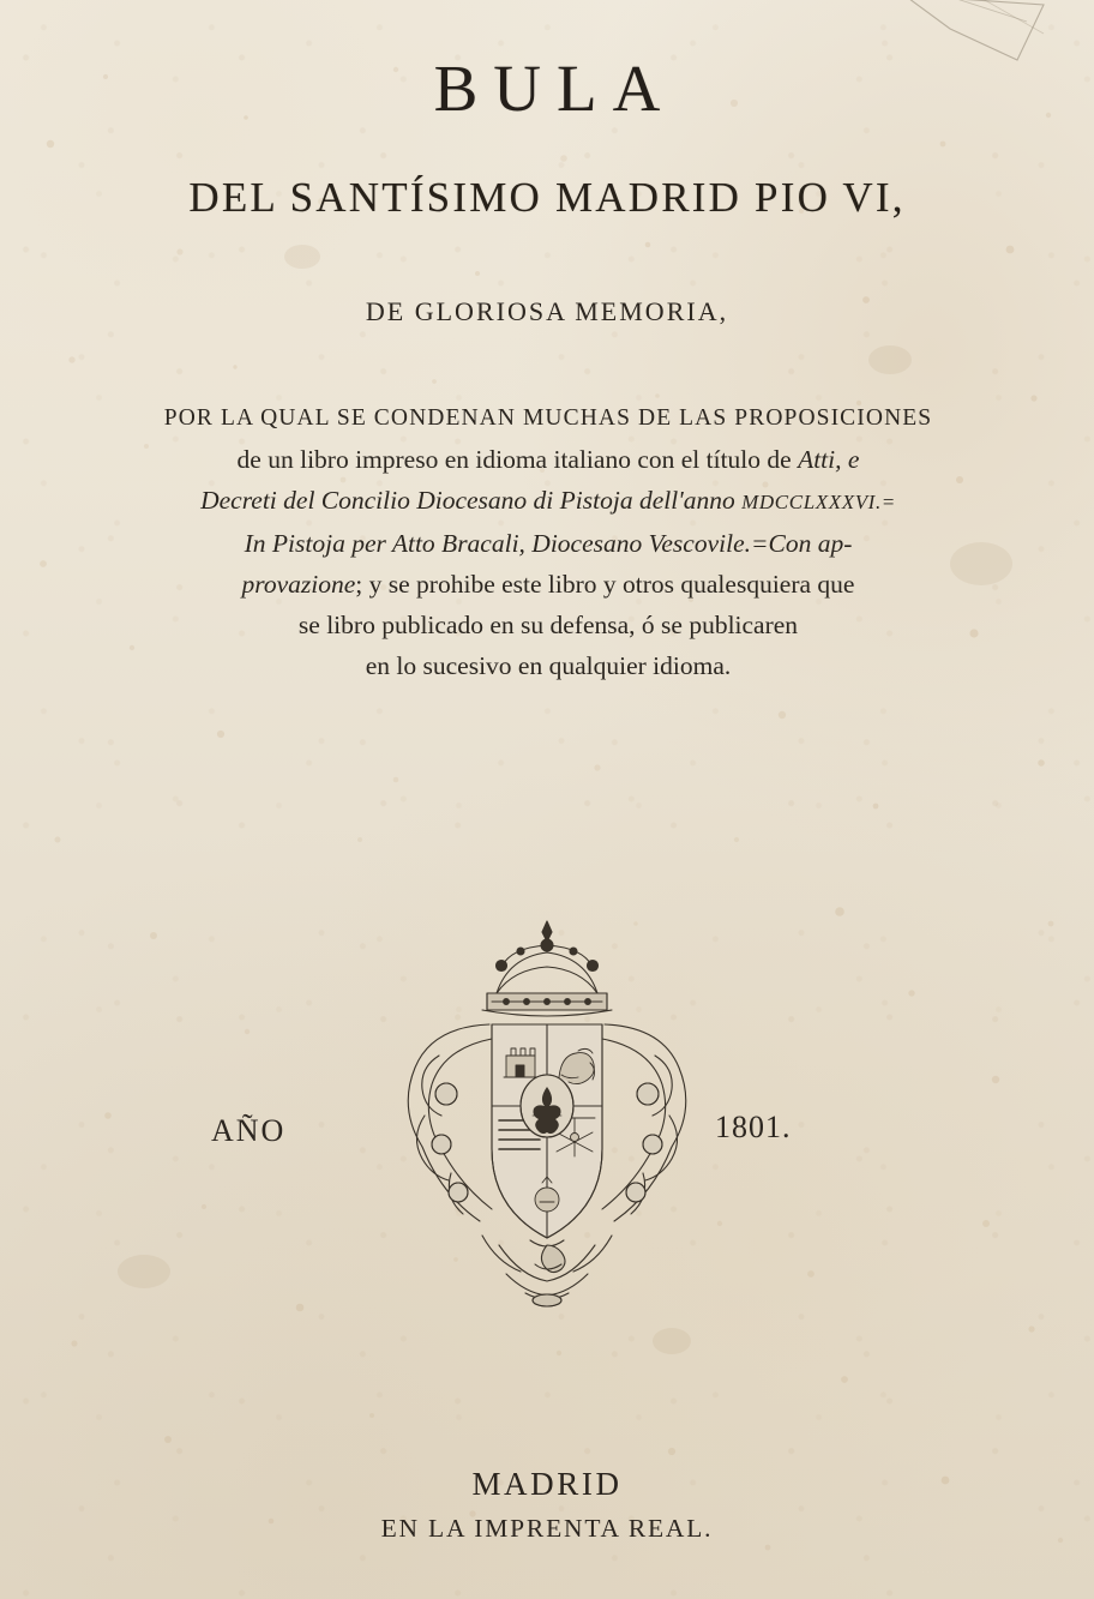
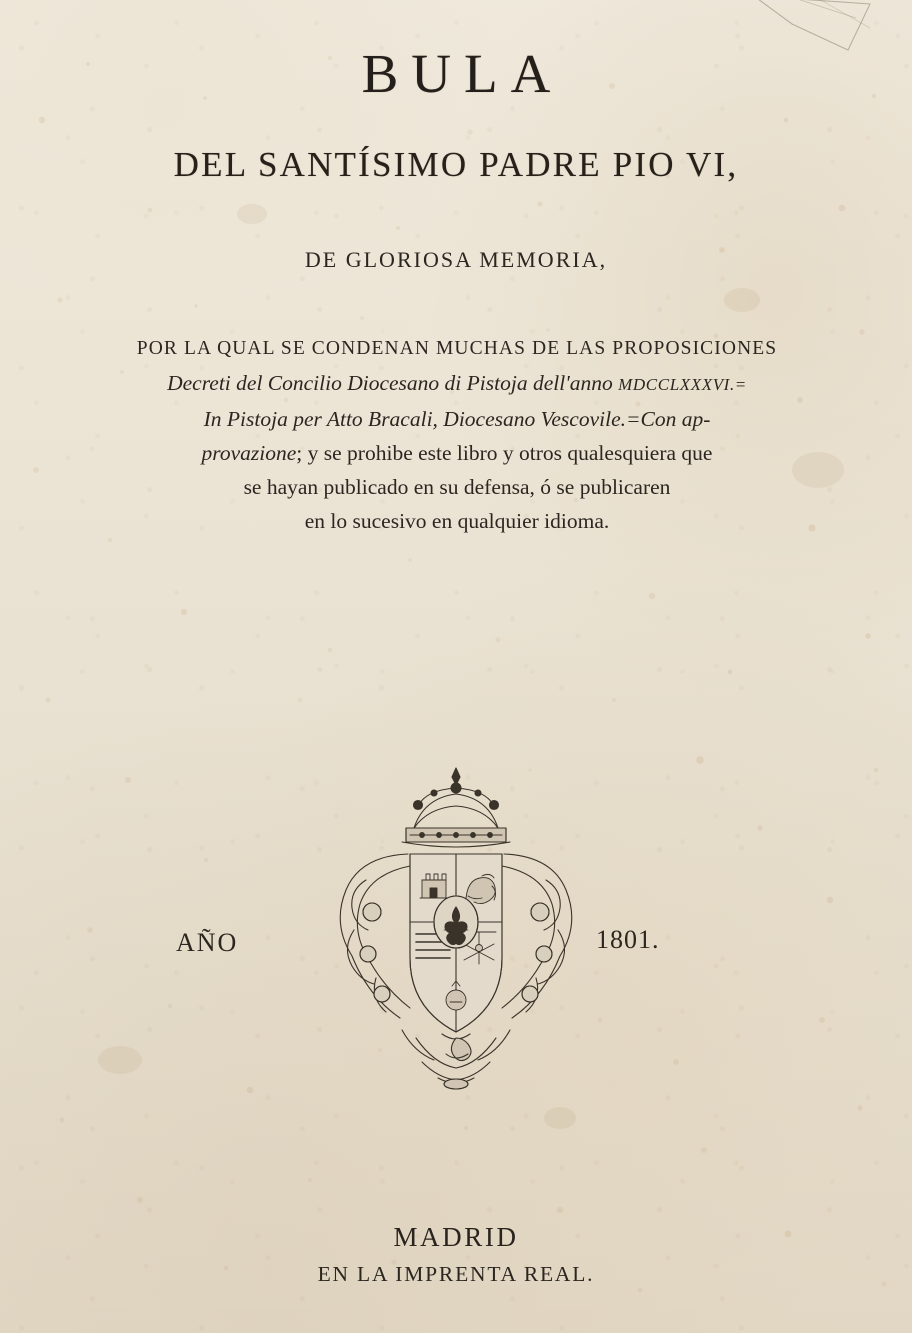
  BULA
- DEL SANTÍSIMO MADRID PIO VI,
+ DEL SANTÍSIMO PADRE PIO VI,
  DE GLORIOSA MEMORIA,
  POR LA QUAL SE CONDENAN MUCHAS DE LAS PROPOSICIONES
- de un libro impreso en idioma italiano con el título de Atti, e
  Decreti del Concilio Diocesano di Pistoja dell'anno MDCCLXXXVI.=
  In Pistoja per Atto Bracali, Diocesano Vescovile.=Con ap-
  provazione; y se prohibe este libro y otros qualesquiera que
- se libro publicado en su defensa, ó se publicaren
+ se hayan publicado en su defensa, ó se publicaren
  en lo sucesivo en qualquier idioma.
  AÑO
  1801.
  MADRID
  EN LA IMPRENTA REAL.
